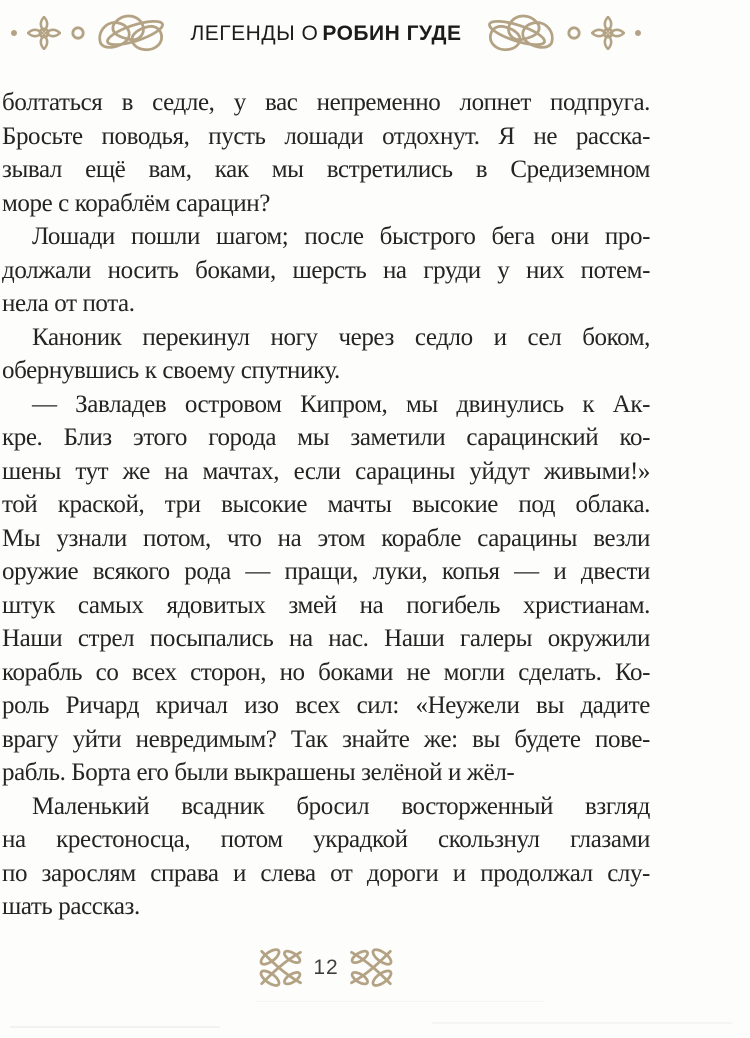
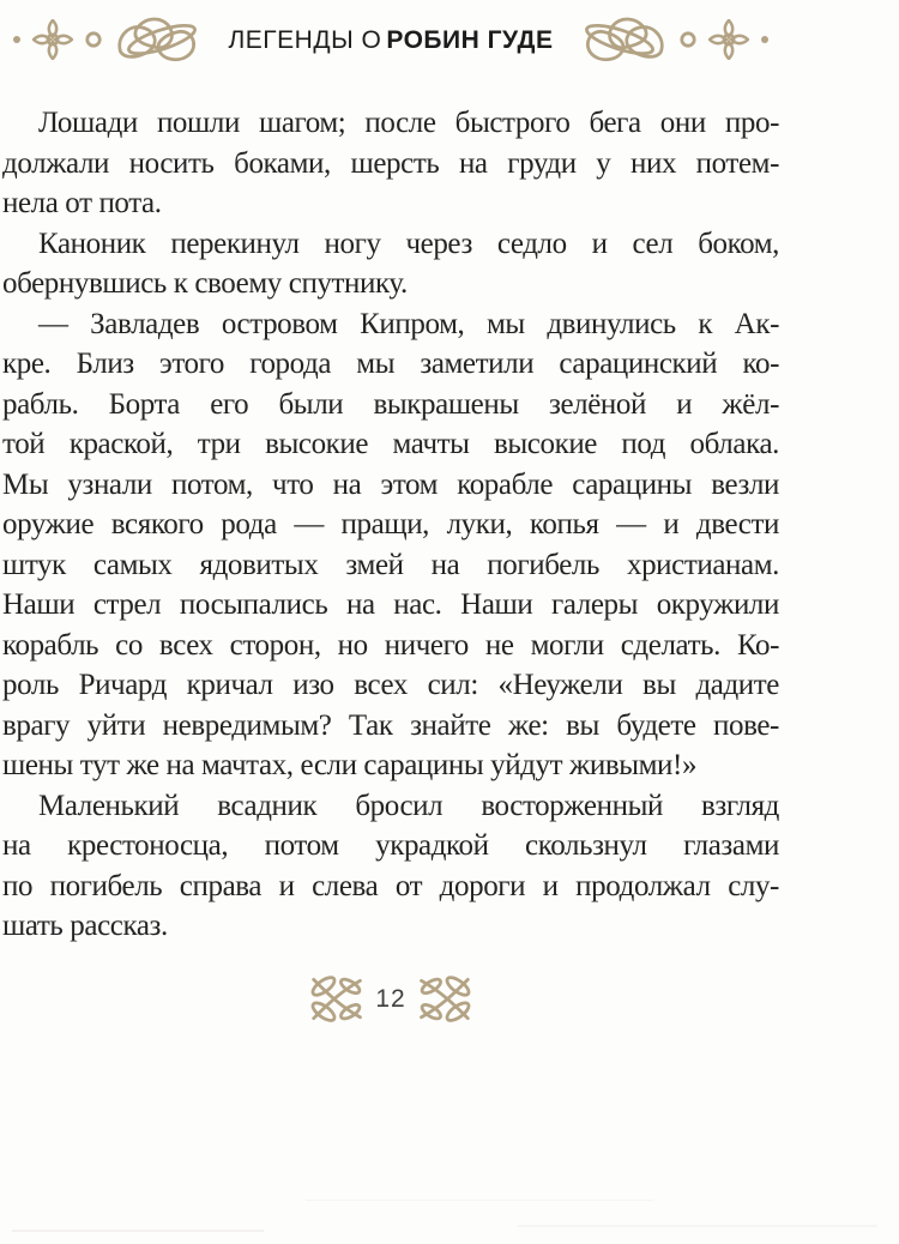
  ЛЕГЕНДЫ О РОБИН ГУДЕ
- болтаться в седле, у вас непременно лопнет подпруга.
- Бросьте поводья, пусть лошади отдохнут. Я не расска-
- зывал ещё вам, как мы встретились в Средиземном
- море с кораблём сарацин?
  Лошади пошли шагом; после быстрого бега они про-
  должали носить боками, шерсть на груди у них потем-
  нела от пота.
  Каноник перекинул ногу через седло и сел боком,
  обернувшись к своему спутнику.
  — Завладев островом Кипром, мы двинулись к Ак-
  кре. Близ этого города мы заметили сарацинский ко-
- шены тут же на мачтах, если сарацины уйдут живыми!»
+ рабль. Борта его были выкрашены зелёной и жёл-
  той краской, три высокие мачты высокие под облака.
  Мы узнали потом, что на этом корабле сарацины везли
  оружие всякого рода — пращи, луки, копья — и двести
  штук самых ядовитых змей на погибель христианам.
  Наши стрел посыпались на нас. Наши галеры окружили
- корабль со всех сторон, но боками не могли сделать. Ко-
+ корабль со всех сторон, но ничего не могли сделать. Ко-
  роль Ричард кричал изо всех сил: «Неужели вы дадите
  врагу уйти невредимым? Так знайте же: вы будете пове-
- рабль. Борта его были выкрашены зелёной и жёл-
+ шены тут же на мачтах, если сарацины уйдут живыми!»
  Маленький всадник бросил восторженный взгляд
  на крестоносца, потом украдкой скользнул глазами
- по зарослям справа и слева от дороги и продолжал слу-
+ по погибель справа и слева от дороги и продолжал слу-
  шать рассказ.
  12
